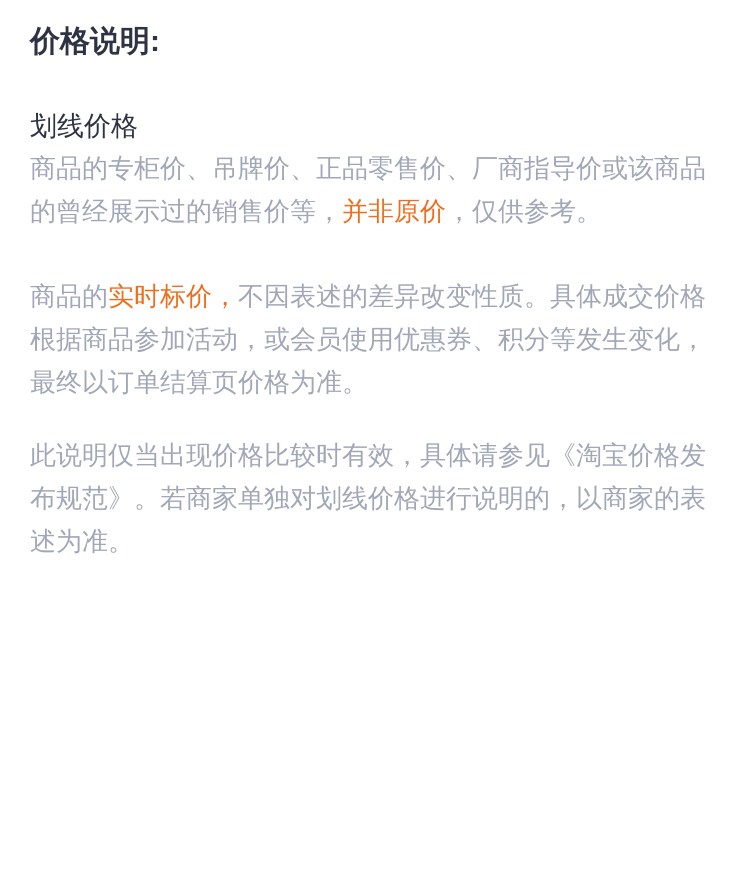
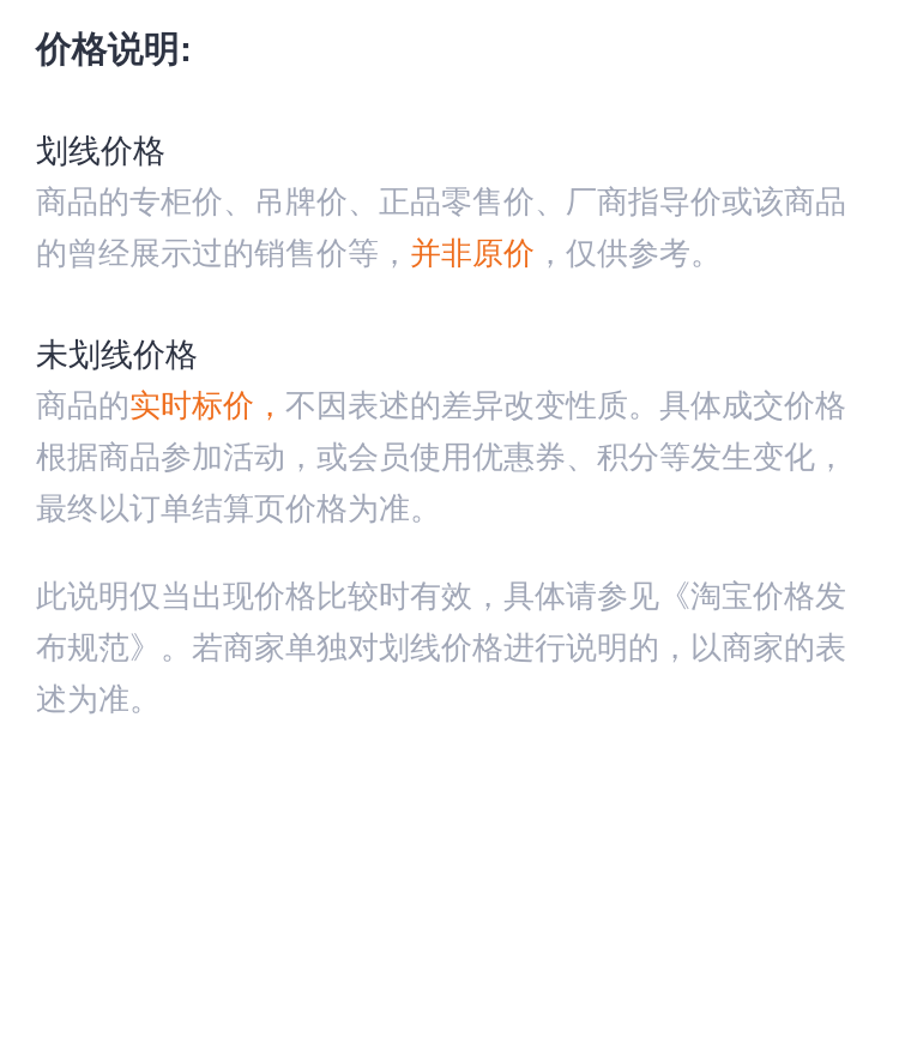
  价格说明:
  划线价格
  商品的专柜价、吊牌价、正品零售价、厂商指导价或该商品
  的曾经展示过的销售价等，并非原价，仅供参考。
+ 未划线价格
  商品的实时标价，不因表述的差异改变性质。具体成交价格
  根据商品参加活动，或会员使用优惠券、积分等发生变化，
  最终以订单结算页价格为准。
  此说明仅当出现价格比较时有效，具体请参见《淘宝价格发
  布规范》。若商家单独对划线价格进行说明的，以商家的表
  述为准。
